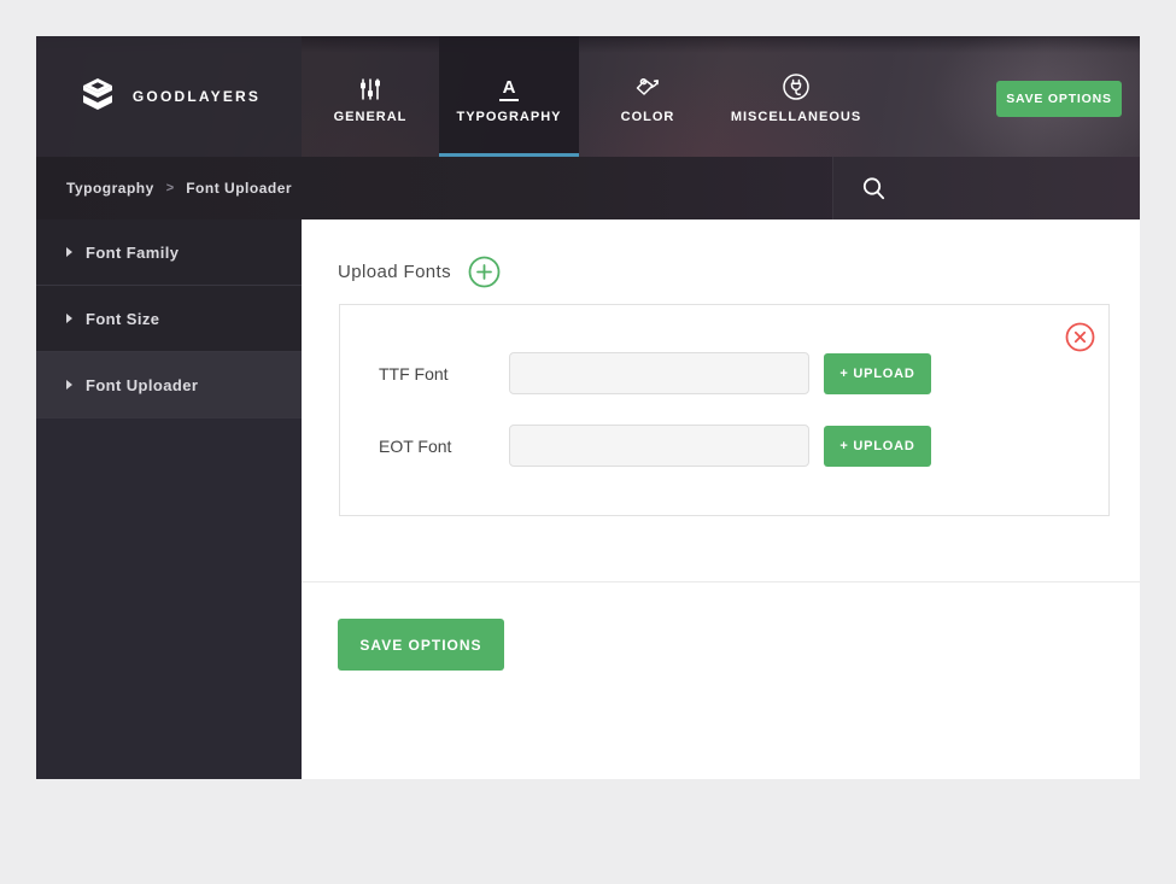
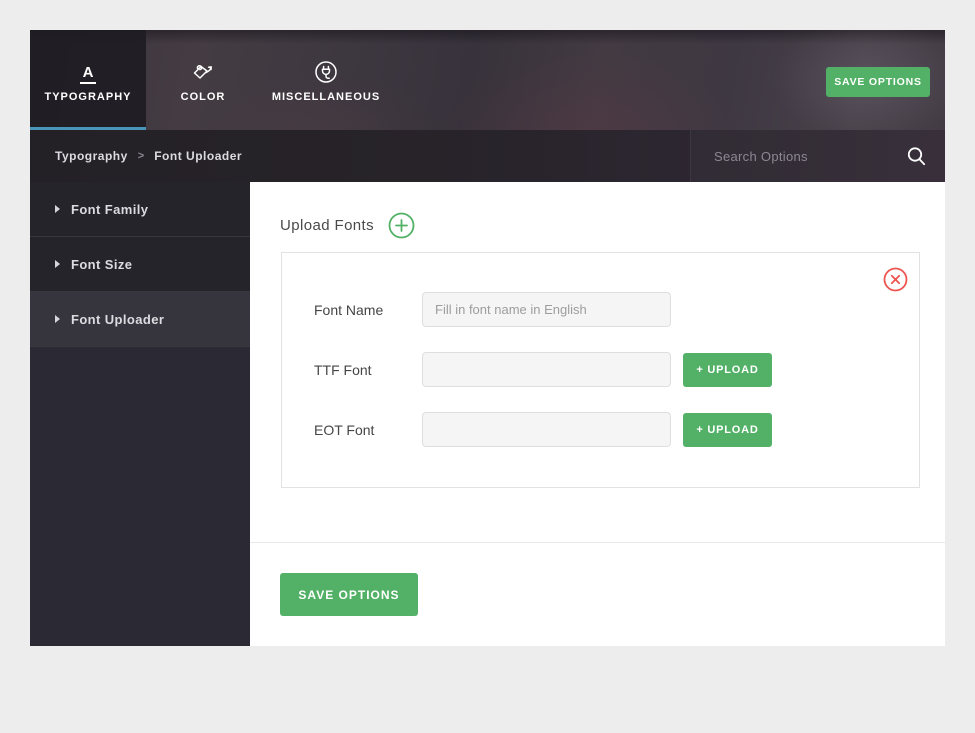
- GOODLAYERS
- GENERAL
  A
  TYPOGRAPHY
  COLOR
  MISCELLANEOUS
  SAVE OPTIONS
  Typography
  >
  Font Uploader
+ Search Options
  Font Family
  Font Size
  Font Uploader
  Upload Fonts
+ Font Name
+ Fill in font name in English
  TTF Font
  + UPLOAD
  EOT Font
  + UPLOAD
  SAVE OPTIONS
